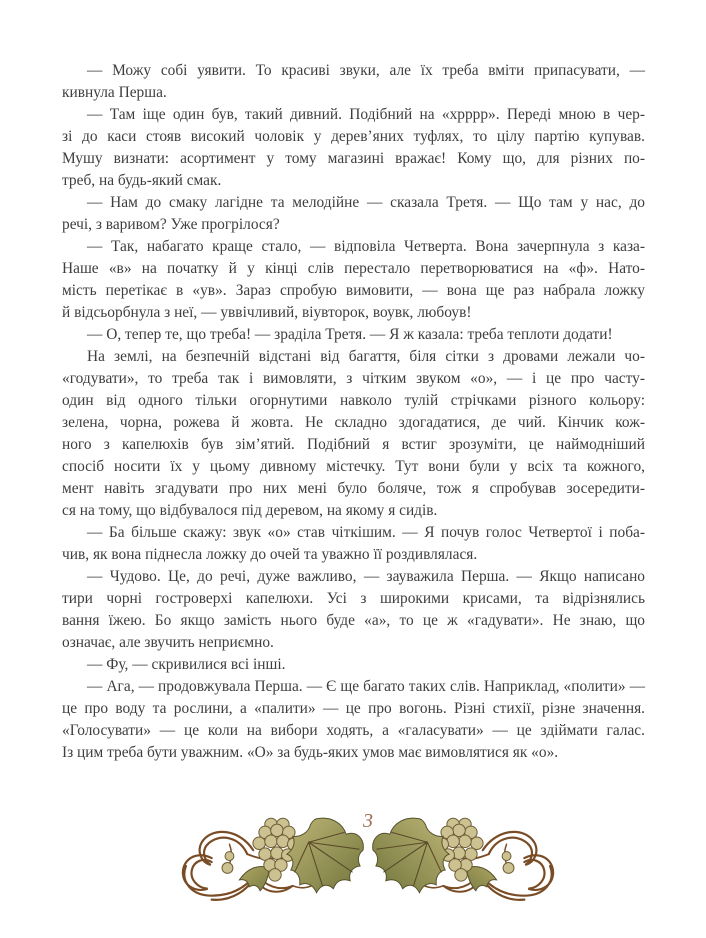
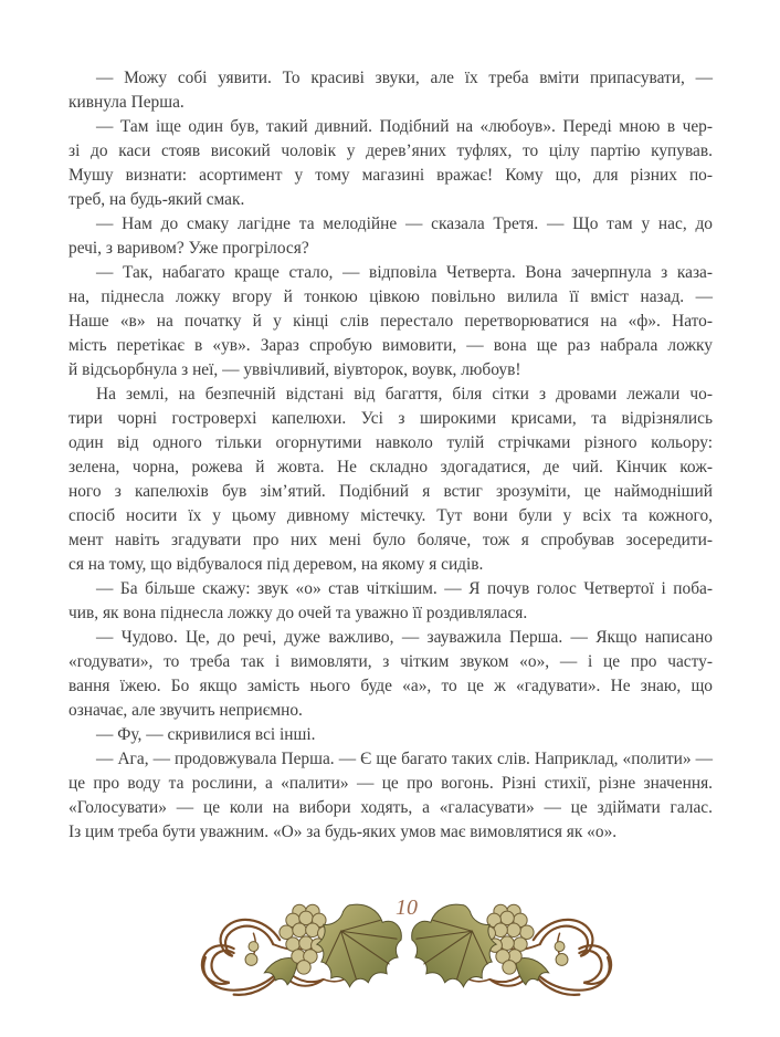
  — Можу собі уявити. То красиві звуки, але їх треба вміти припасувати, —
  кивнула Перша.
- — Там іще один був, такий дивний. Подібний на «хрррр». Переді мною в чер-
+ — Там іще один був, такий дивний. Подібний на «любоув». Переді мною в чер-
  зі до каси стояв високий чоловік у дерев’яних туфлях, то цілу партію купував.
  Мушу визнати: асортимент у тому магазині вражає! Кому що, для різних по-
  треб, на будь-який смак.
  — Нам до смаку лагідне та мелодійне — сказала Третя. — Що там у нас, до
  речі, з варивом? Уже прогрілося?
  — Так, набагато краще стало, — відповіла Четверта. Вона зачерпнула з каза-
+ на, піднесла ложку вгору й тонкою цівкою повільно вилила її вміст назад. —
  Наше «в» на початку й у кінці слів перестало перетворюватися на «ф». Нато-
  мість перетікає в «ув». Зараз спробую вимовити, — вона ще раз набрала ложку
  й відсьорбнула з неї, — уввічливий, віувторок, воувк, любоув!
- — О, тепер те, що треба! — зраділа Третя. — Я ж казала: треба теплоти додати!
  На землі, на безпечній відстані від багаття, біля сітки з дровами лежали чо-
- «годувати», то треба так і вимовляти, з чітким звуком «о», — і це про часту-
+ тири чорні гостроверхі капелюхи. Усі з широкими крисами, та відрізнялись
  один від одного тільки огорнутими навколо тулій стрічками різного кольору:
  зелена, чорна, рожева й жовта. Не складно здогадатися, де чий. Кінчик кож-
  ного з капелюхів був зім’ятий. Подібний я встиг зрозуміти, це наймодніший
  спосіб носити їх у цьому дивному містечку. Тут вони були у всіх та кожного,
  мент навіть згадувати про них мені було боляче, тож я спробував зосередити-
  ся на тому, що відбувалося під деревом, на якому я сидів.
  — Ба більше скажу: звук «о» став чіткішим. — Я почув голос Четвертої і поба-
  чив, як вона піднесла ложку до очей та уважно її роздивлялася.
  — Чудово. Це, до речі, дуже важливо, — зауважила Перша. — Якщо написано
- тири чорні гостроверхі капелюхи. Усі з широкими крисами, та відрізнялись
+ «годувати», то треба так і вимовляти, з чітким звуком «о», — і це про часту-
  вання їжею. Бо якщо замість нього буде «а», то це ж «гадувати». Не знаю, що
  означає, але звучить неприємно.
  — Фу, — скривилися всі інші.
  — Ага, — продовжувала Перша. — Є ще багато таких слів. Наприклад, «полити» —
  це про воду та рослини, а «палити» — це про вогонь. Різні стихії, різне значення.
  «Голосувати» — це коли на вибори ходять, а «галасувати» — це здіймати галас.
  Із цим треба бути уважним. «О» за будь-яких умов має вимовлятися як «о».
- 3
+ 10
